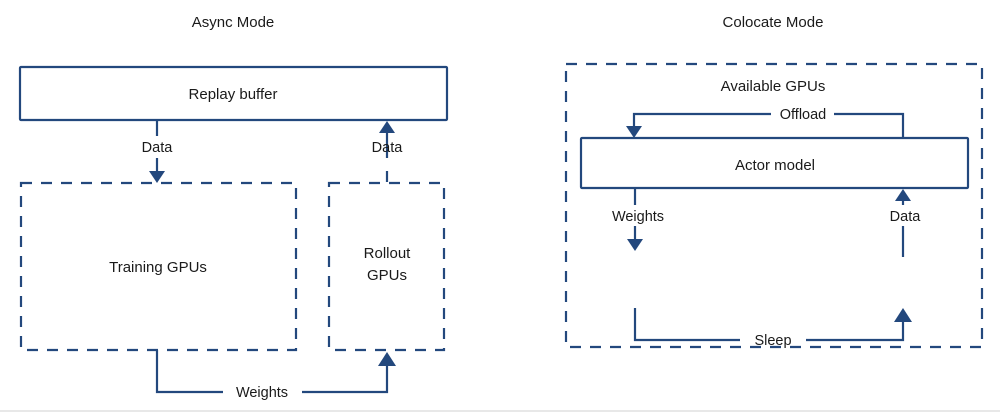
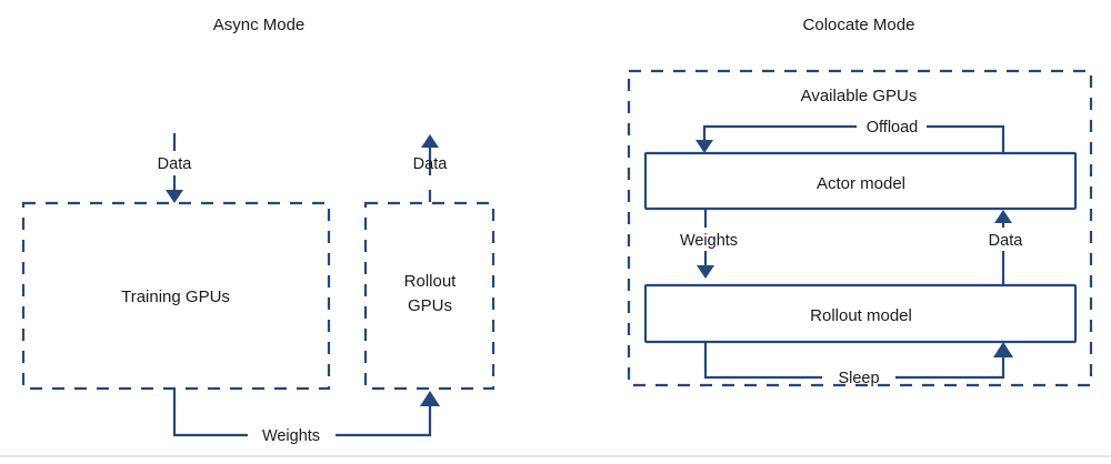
  Async Mode
- Replay buffer
  Data
  Data
  Training GPUs
  Rollout
  GPUs
  Weights
  Colocate Mode
  Available GPUs
  Offload
  Actor model
  Weights
  Data
+ Rollout model
  Sleep
